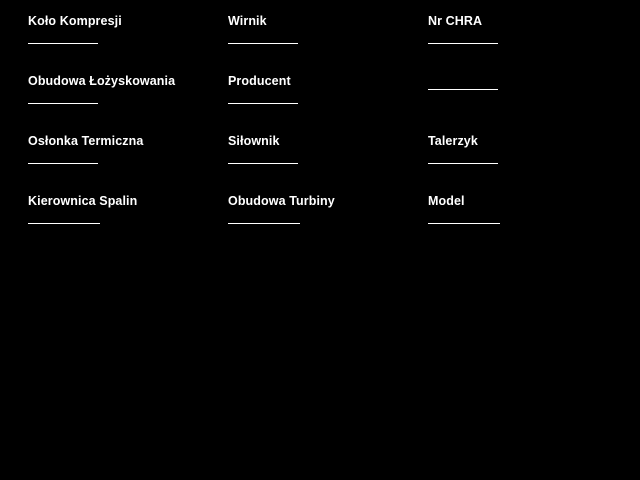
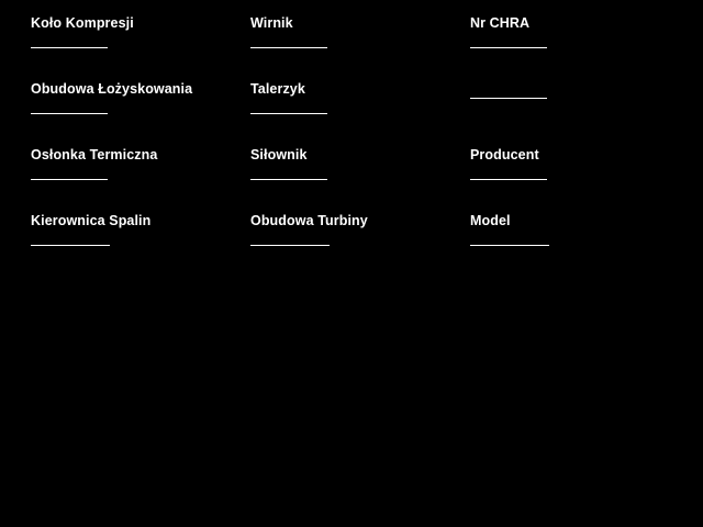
  Koło Kompresji
  Wirnik
  Nr CHRA
  Obudowa Łożyskowania
- Producent
+ Talerzyk
  Osłonka Termiczna
  Siłownik
- Talerzyk
+ Producent
  Kierownica Spalin
  Obudowa Turbiny
  Model
